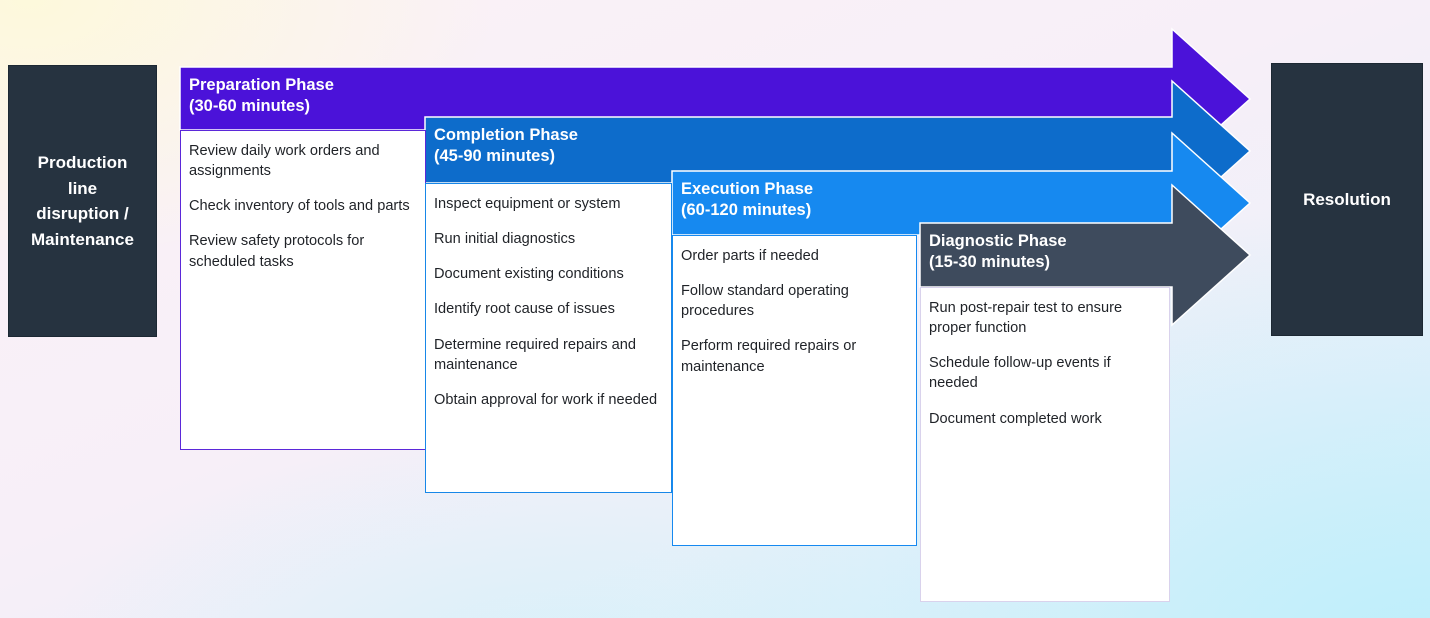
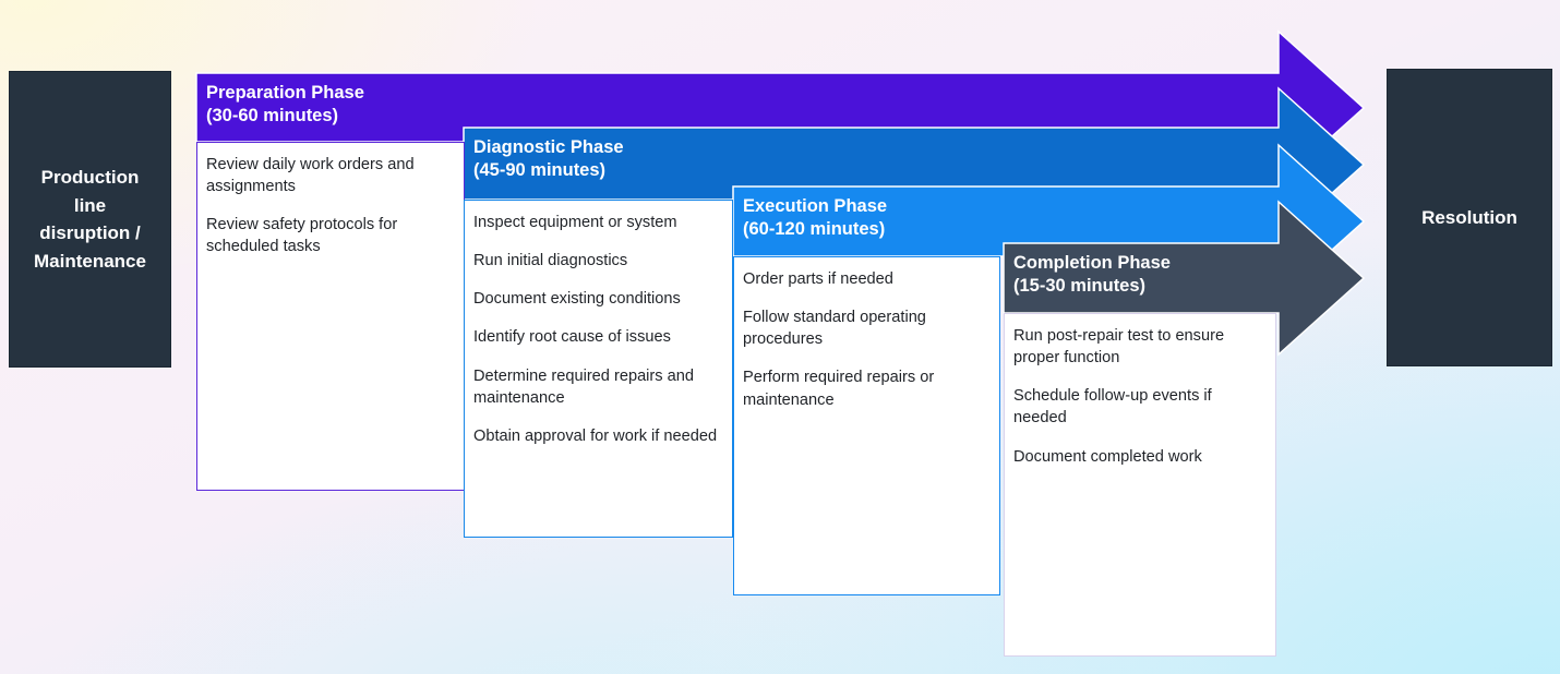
  Production line disruption / Maintenance
  Resolution
  Preparation Phase
  (30-60 minutes)
- Completion Phase
+ Diagnostic Phase
  (45-90 minutes)
  Execution Phase
  (60-120 minutes)
- Diagnostic Phase
+ Completion Phase
  (15-30 minutes)
  Review daily work orders and assignments
- Check inventory of tools and parts
  Review safety protocols for scheduled tasks
  Inspect equipment or system
  Run initial diagnostics
  Document existing conditions
  Identify root cause of issues
  Determine required repairs and maintenance
  Obtain approval for work if needed
  Order parts if needed
  Follow standard operating procedures
  Perform required repairs or maintenance
  Run post-repair test to ensure proper function
  Schedule follow-up events if needed
  Document completed work
